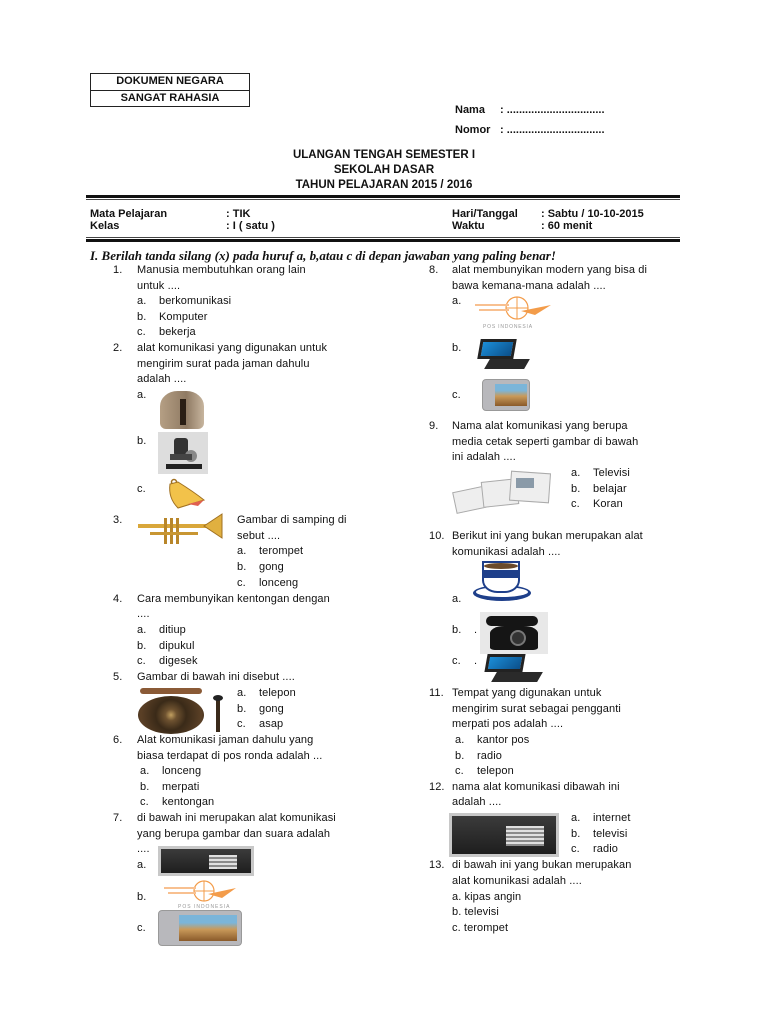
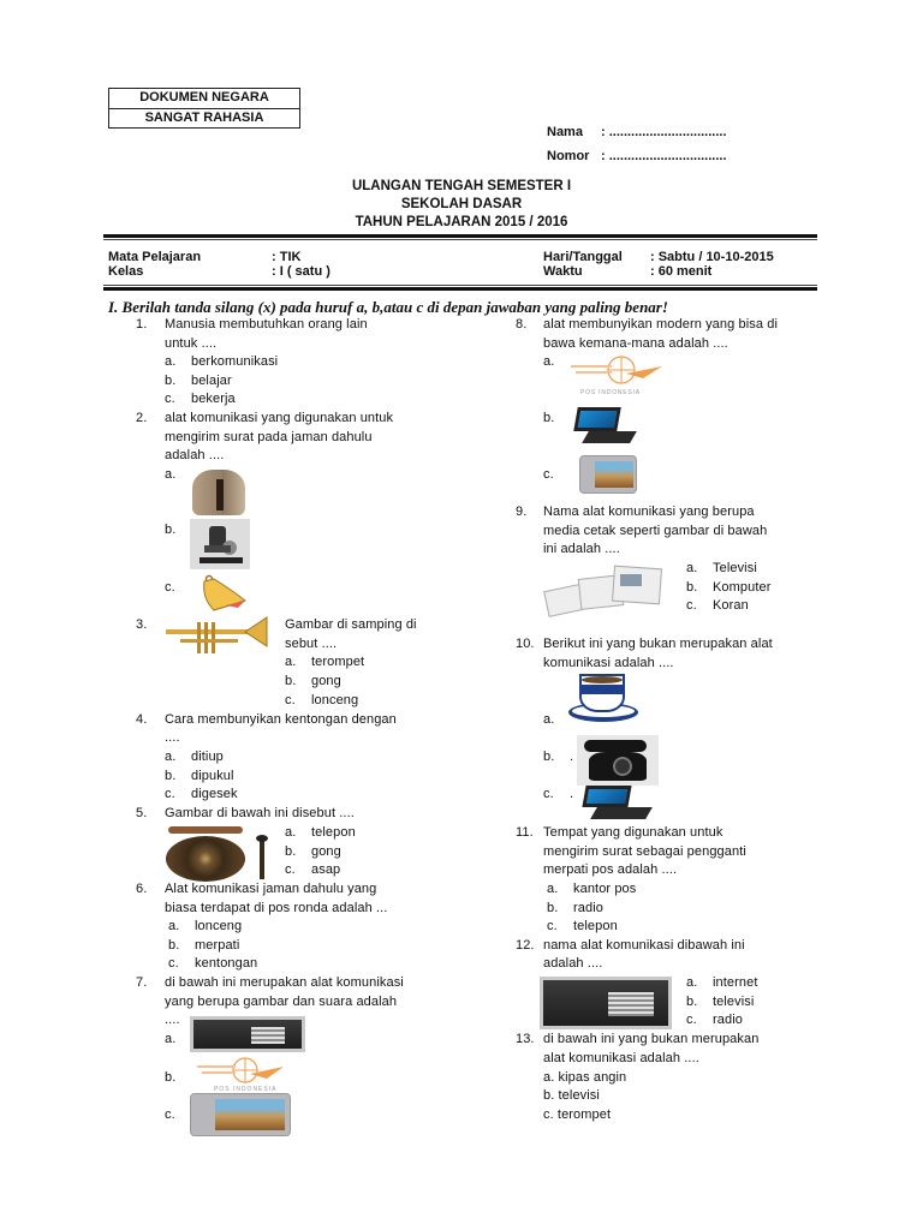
  DOKUMEN NEGARA
  SANGAT RAHASIA
  Nama
  : ................................
  Nomor
  : ................................
  ULANGAN TENGAH SEMESTER I
  SEKOLAH DASAR
  TAHUN PELAJARAN 2015 / 2016
  Mata Pelajaran
  : TIK
  Kelas
  : I ( satu )
  Hari/Tanggal
  : Sabtu / 10-10-2015
  Waktu
  : 60 menit
  I. Berilah tanda silang (x) pada huruf a, b,atau c di depan jawaban yang paling benar!
  1.
  Manusia membutuhkan orang lain
  untuk ....
  a. berkomunikasi
- b. Komputer
+ b. belajar
  c. bekerja
  2.
  alat komunikasi yang digunakan untuk
  mengirim surat pada jaman dahulu
  adalah ....
  a.
  b.
  c.
  3.
  Gambar di samping di
  sebut ....
  a. terompet
  b. gong
  c. lonceng
  4.
  Cara membunyikan kentongan dengan
  ....
  a. ditiup
  b. dipukul
  c. digesek
  5.
  Gambar di bawah ini disebut ....
  a. telepon
  b. gong
  c. asap
  6.
  Alat komunikasi jaman dahulu yang
  biasa terdapat di pos ronda adalah ...
  a. lonceng
  b. merpati
  c. kentongan
  7.
  di bawah ini merupakan alat komunikasi
  yang berupa gambar dan suara adalah
  ....
  a.
  b.
  c.
  8.
  alat membunyikan modern yang bisa di
  bawa kemana-mana adalah ....
  a.
  b.
  c.
  9.
  Nama alat komunikasi yang berupa
  media cetak seperti gambar di bawah
  ini adalah ....
  a. Televisi
- b. belajar
+ b. Komputer
  c. Koran
  10.
  Berikut ini yang bukan merupakan alat
  komunikasi adalah ....
  a.
  b. .
  c. .
  11.
  Tempat yang digunakan untuk
  mengirim surat sebagai pengganti
  merpati pos adalah ....
  a. kantor pos
  b. radio
  c. telepon
  12.
  nama alat komunikasi dibawah ini
  adalah ....
  a. internet
  b. televisi
  c. radio
  13.
  di bawah ini yang bukan merupakan
  alat komunikasi adalah ....
  a. kipas angin
  b. televisi
  c. terompet
